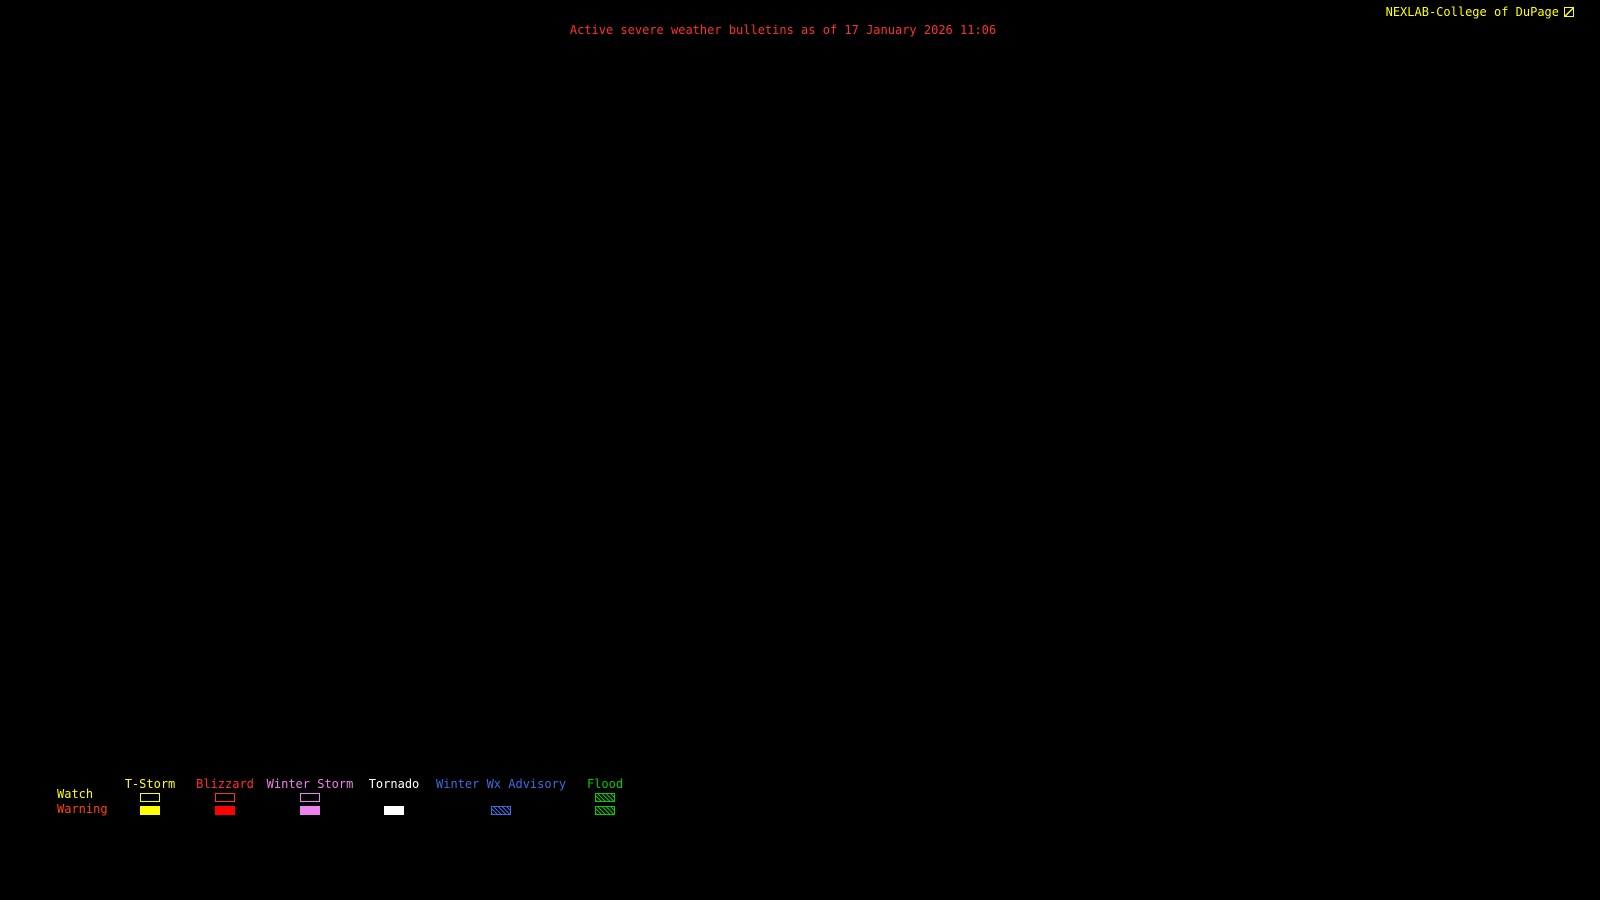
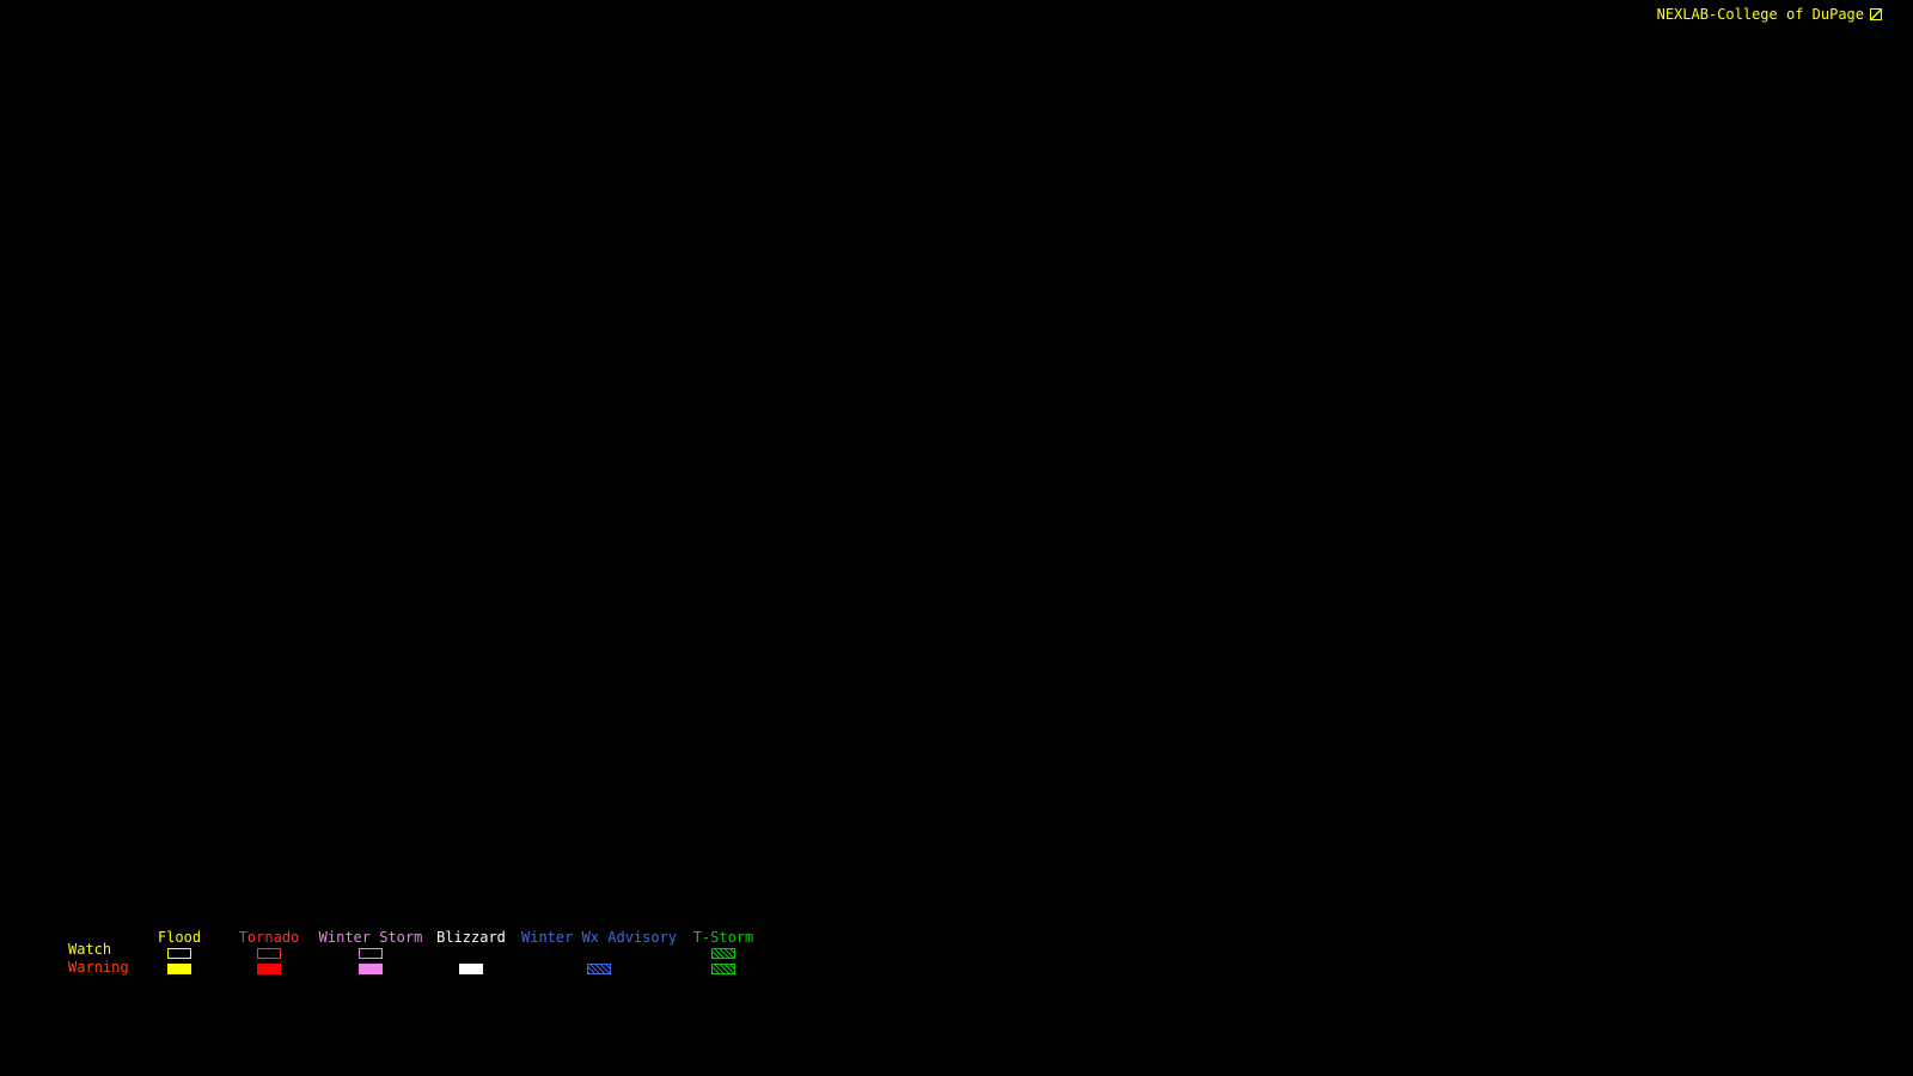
- Active severe weather bulletins as of 17 January 2026 11:06
  NEXLAB-College of DuPage
  Watch
  Warning
- T-Storm
+ Flood
- Blizzard
+ Tornado
  Winter Storm
- Tornado
+ Blizzard
  Winter Wx Advisory
- Flood
+ T-Storm
